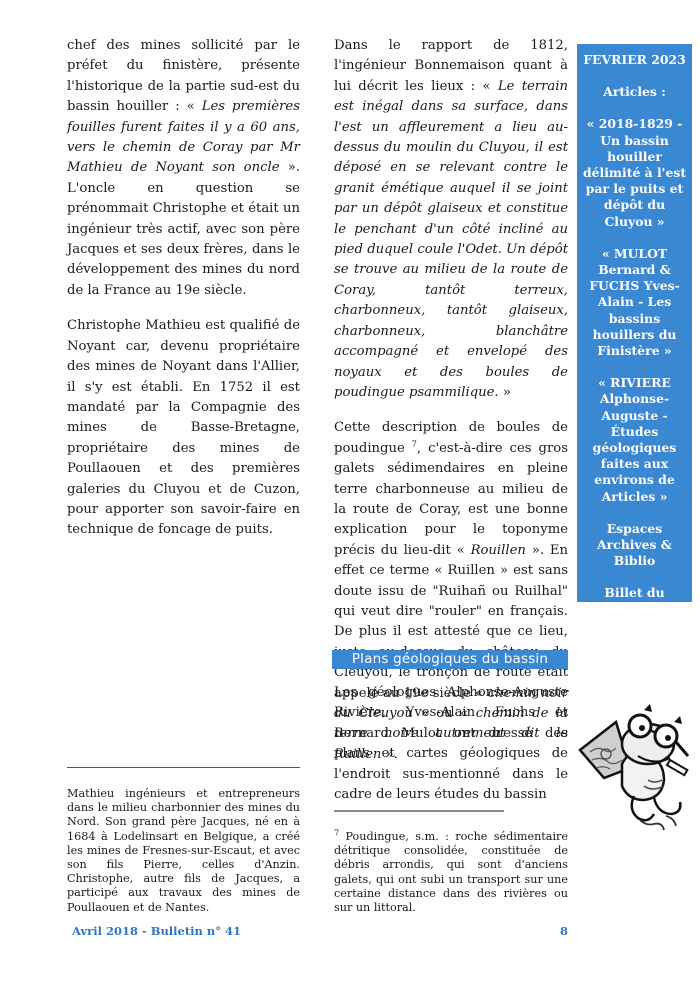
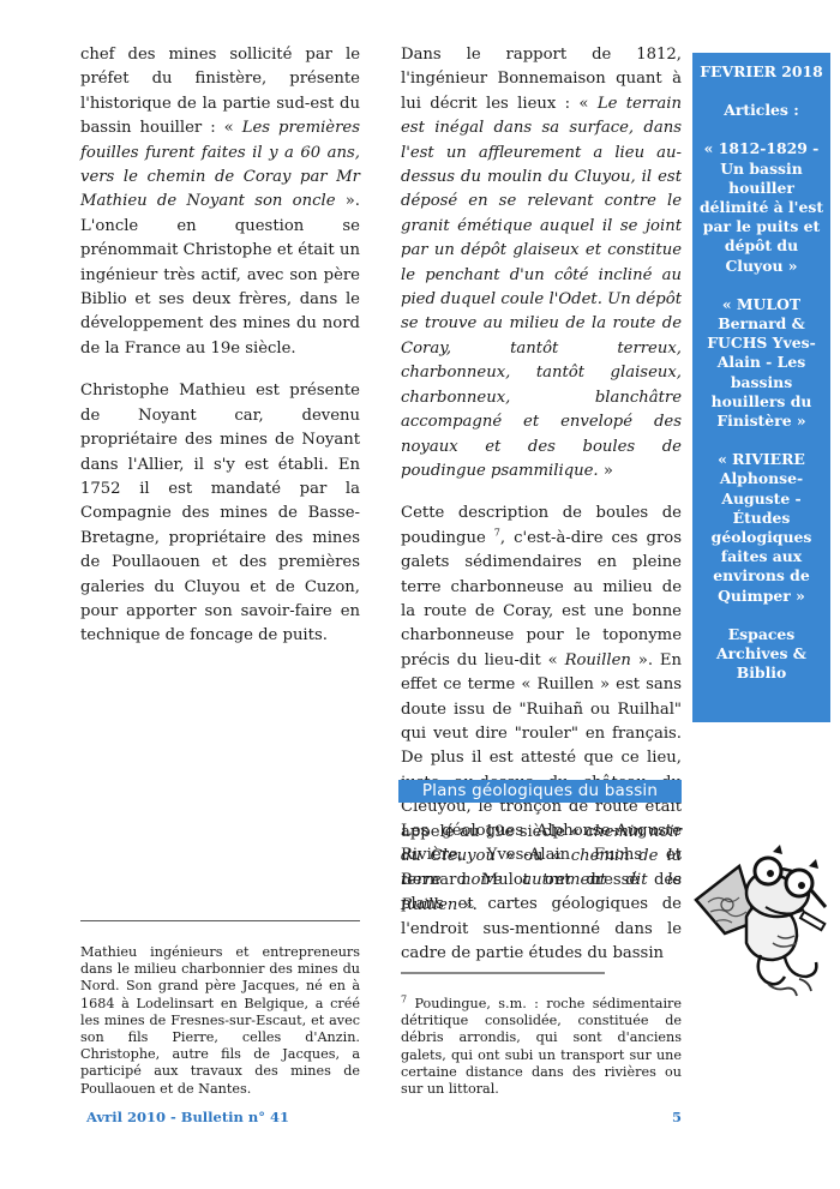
- chef des mines sollicité par le préfet du finistère, présente l'historique de la partie sud-est du bassin houiller : « Les premières fouilles furent faites il y a 60 ans, vers le chemin de Coray par Mr Mathieu de Noyant son oncle ». L'oncle en question se prénommait Christophe et était un ingénieur très actif, avec son père Jacques et ses deux frères, dans le développement des mines du nord de la France au 19e siècle.
+ chef des mines sollicité par le préfet du finistère, présente l'historique de la partie sud-est du bassin houiller : « Les premières fouilles furent faites il y a 60 ans, vers le chemin de Coray par Mr Mathieu de Noyant son oncle ». L'oncle en question se prénommait Christophe et était un ingénieur très actif, avec son père Biblio et ses deux frères, dans le développement des mines du nord de la France au 19e siècle.
- Christophe Mathieu est qualifié de Noyant car, devenu propriétaire des mines de Noyant dans l'Allier, il s'y est établi. En 1752 il est mandaté par la Compagnie des mines de Basse-Bretagne, propriétaire des mines de Poullaouen et des premières galeries du Cluyou et de Cuzon, pour apporter son savoir-faire en technique de foncage de puits.
+ Christophe Mathieu est présente de Noyant car, devenu propriétaire des mines de Noyant dans l'Allier, il s'y est établi. En 1752 il est mandaté par la Compagnie des mines de Basse-Bretagne, propriétaire des mines de Poullaouen et des premières galeries du Cluyou et de Cuzon, pour apporter son savoir-faire en technique de foncage de puits.
  Dans le rapport de 1812, l'ingénieur Bonnemaison quant à lui décrit les lieux : « Le terrain est inégal dans sa surface, dans l'est un affleurement a lieu au-dessus du moulin du Cluyou, il est déposé en se relevant contre le granit émétique auquel il se joint par un dépôt glaiseux et constitue le penchant d'un côté incliné au pied duquel coule l'Odet. Un dépôt se trouve au milieu de la route de Coray, tantôt terreux, charbonneux, tantôt glaiseux, charbonneux, blanchâtre accompagné et envelopé des noyaux et des boules de poudingue psammilique. »
- Cette description de boules de poudingue 7, c'est-à-dire ces gros galets sédimendaires en pleine terre charbonneuse au milieu de la route de Coray, est une bonne explication pour le toponyme précis du lieu-dit « Rouillen ». En effet ce terme « Ruillen » est sans doute issu de "Ruihañ ou Ruilhal" qui veut dire "rouler" en français. De plus il est attesté que ce lieu, Cleuyou, le tronçon de route était appelé au 19e siècle « chemin noir du Cleuyou » ou « chemin de la terre noire autrement dit le Ruillen ».
+ Cette description de boules de poudingue 7, c'est-à-dire ces gros galets sédimendaires en pleine terre charbonneuse au milieu de la route de Coray, est une bonne charbonneuse pour le toponyme précis du lieu-dit « Rouillen ». En effet ce terme « Ruillen » est sans doute issu de "Ruihañ ou Ruilhal" qui veut dire "rouler" en français. De plus il est attesté que ce lieu, Cleuyou, le tronçon de route était appelé au 19e siècle « chemin noir du Cleuyou » ou « chemin de la terre noire autrement dit le Ruillen ».
  Plans géologiques du bassin
- Les géologues Alphonse-Auguste Rivière, Yves-Alain Fuchs et Bernard Mulot ont dressé des plans et cartes géologiques de l'endroit sus-mentionné dans le cadre de leurs études du bassin
+ Les géologues Alphonse-Auguste Rivière, Yves-Alain Fuchs et Bernard Mulot ont dressé des plans et cartes géologiques de l'endroit sus-mentionné dans le cadre de partie études du bassin
  Mathieu ingénieurs et entrepreneurs dans le milieu charbonnier des mines du Nord. Son grand père Jacques, né en à 1684 à Lodelinsart en Belgique, a créé les mines de Fresnes-sur-Escaut, et avec son fils Pierre, celles d'Anzin. Christophe, autre fils de Jacques, a participé aux travaux des mines de Poullaouen et de Nantes.
  7 Poudingue, s.m. : roche sédimentaire détritique consolidée, constituée de débris arrondis, qui sont d'anciens galets, qui ont subi un transport sur une certaine distance dans des rivières ou sur un littoral.
- FEVRIER 2023
+ FEVRIER 2018
  Articles :
- « 2018-1829 - Un bassin houiller délimité à l'est par le puits et dépôt du Cluyou »
+ « 1812-1829 - Un bassin houiller délimité à l'est par le puits et dépôt du Cluyou »
  « MULOT Bernard & FUCHS Yves-Alain - Les bassins houillers du Finistère »
- « RIVIERE Alphonse-Auguste - Études géologiques faites aux environs de Articles »
+ « RIVIERE Alphonse-Auguste - Études géologiques faites aux environs de Quimper »
  Espaces Archives & Biblio
- Billet du 17.02.2018
- Avril 2018 - Bulletin n° 41
+ Avril 2010 - Bulletin n° 41
- 8
+ 5
